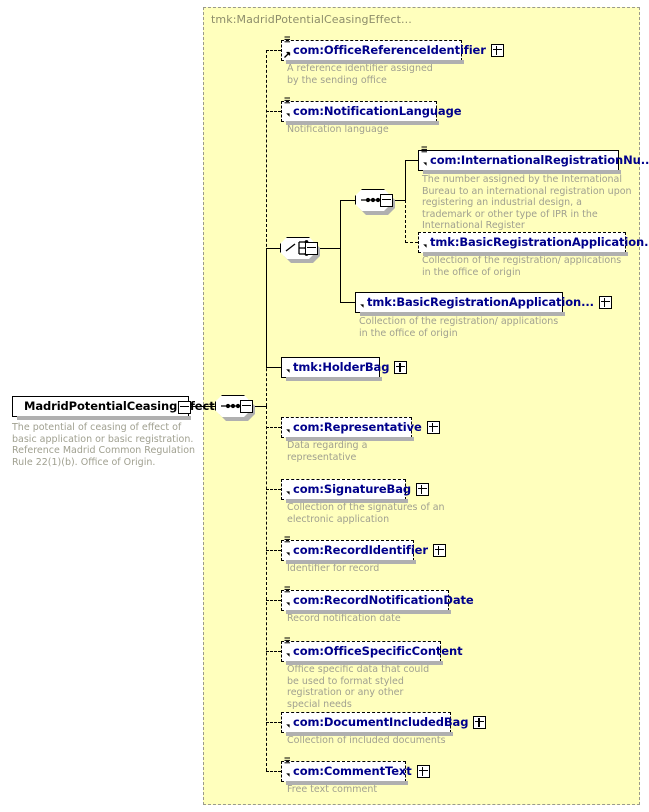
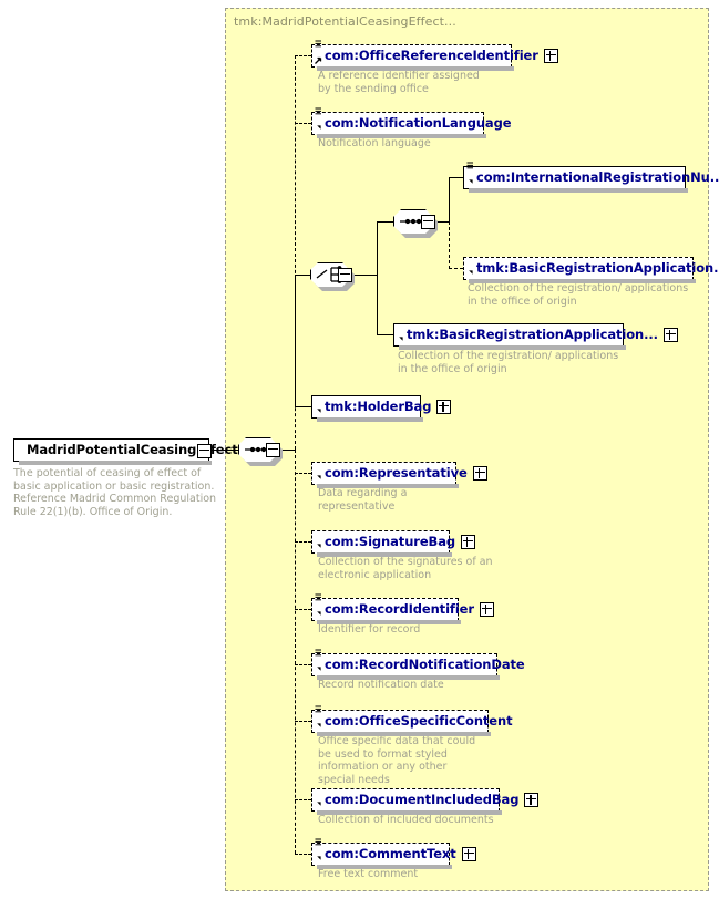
  tmk:MadridPotentialCeasingEffect...
  MadridPotentialCeasingfect
  The potential of ceasing of effect of basic application or basic registration. Reference Madrid Common Regulation Rule 22(1)(b). Office of Origin.
  com:OfficeReferenceIdentifier
  A reference identifier assigned by the sending office
  com:NotificationLanguage
  Notification language
  com:InternationalRegistrationNu..
- The number assigned by the International Bureau to an international registration upon registering an industrial design, a trademark or other type of IPR in the International Register
  tmk:BasicRegistrationApplication.
  Collection of the registration/ applications in the office of origin
  tmk:BasicRegistrationApplication...
  Collection of the registration/ applications in the office of origin
  tmk:HolderBag
  com:Representative
  Data regarding a representative
  com:SignatureBag
  Collection of the signatures of an electronic application
  com:RecordIdentifier
  Identifier for record
  com:RecordNotificationDate
  Record notification date
  com:OfficeSpecificContent
- Office specific data that could be used to format styled registration or any other special needs
+ Office specific data that could be used to format styled information or any other special needs
  com:DocumentIncludedBag
  Collection of included documents
  com:CommentText
  Free text comment
